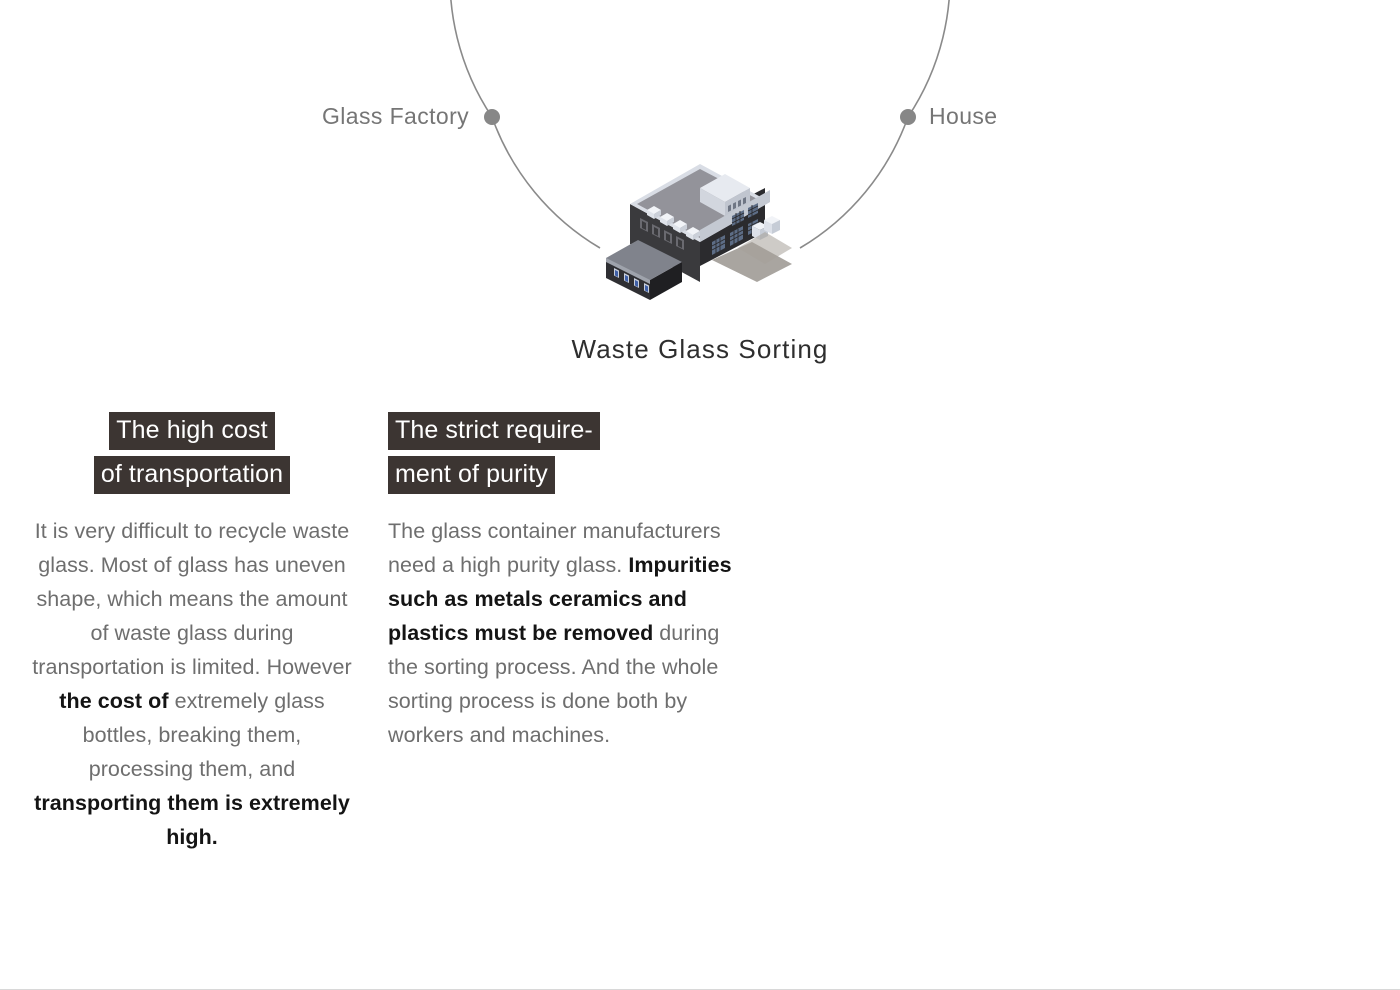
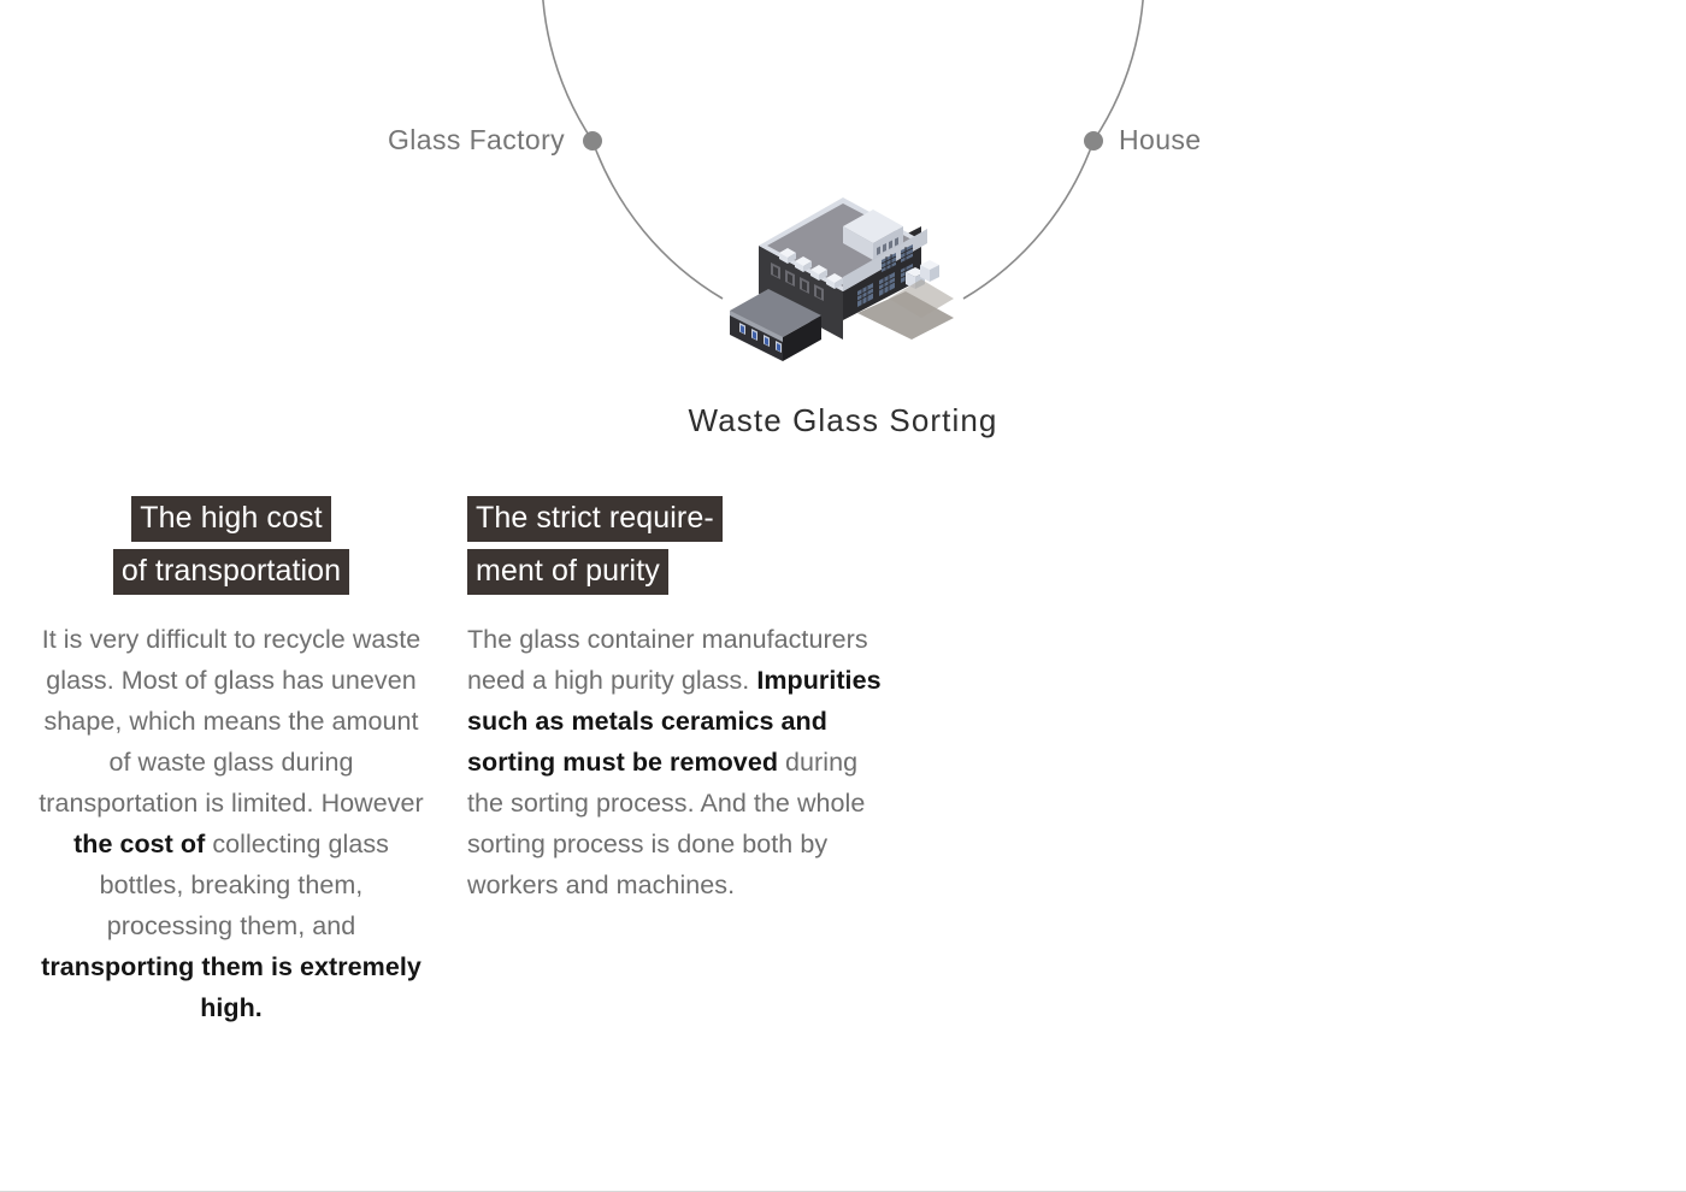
  Glass Factory
  House
  Waste Glass Sorting
  The high cost
  of transportation
- It is very difficult to recycle waste glass. Most of glass has uneven shape, which means the amount of waste glass during transportation is limited. However the cost of extremely glass bottles, breaking them, processing them, and transporting them is extremely high.
+ It is very difficult to recycle waste glass. Most of glass has uneven shape, which means the amount of waste glass during transportation is limited. However the cost of collecting glass bottles, breaking them, processing them, and transporting them is extremely high.
  The strict require-
  ment of purity
- The glass container manufacturers need a high purity glass. Impurities such as metals ceramics and plastics must be removed during the sorting process. And the whole sorting process is done both by workers and machines.
+ The glass container manufacturers need a high purity glass. Impurities such as metals ceramics and sorting must be removed during the sorting process. And the whole sorting process is done both by workers and machines.
